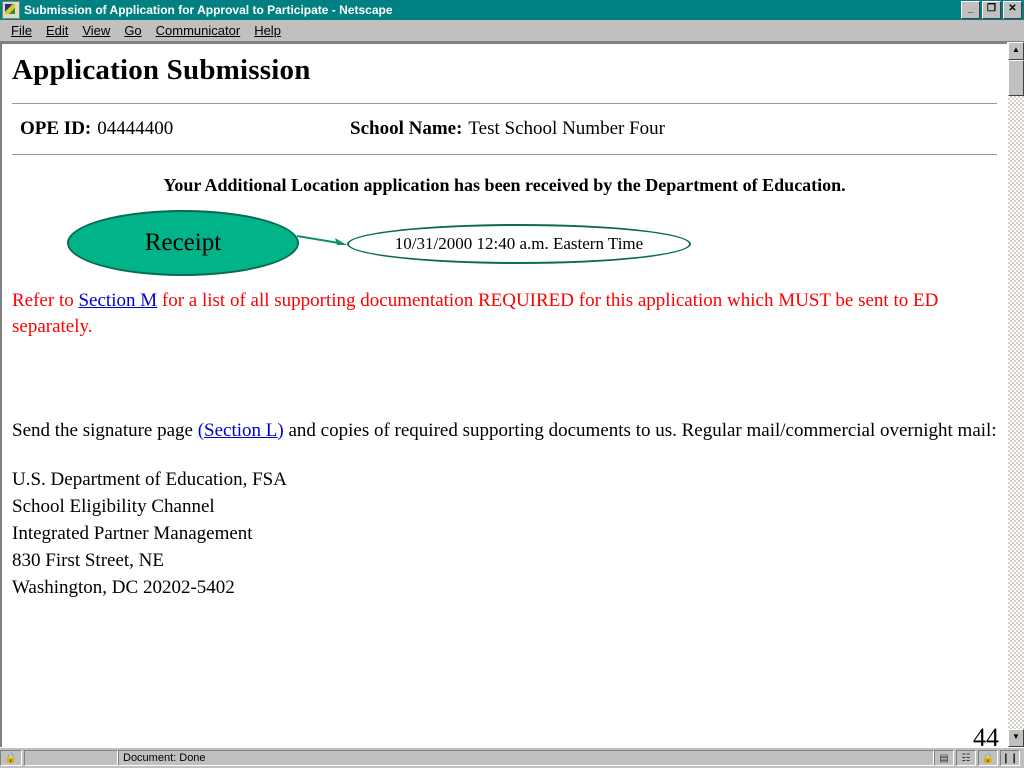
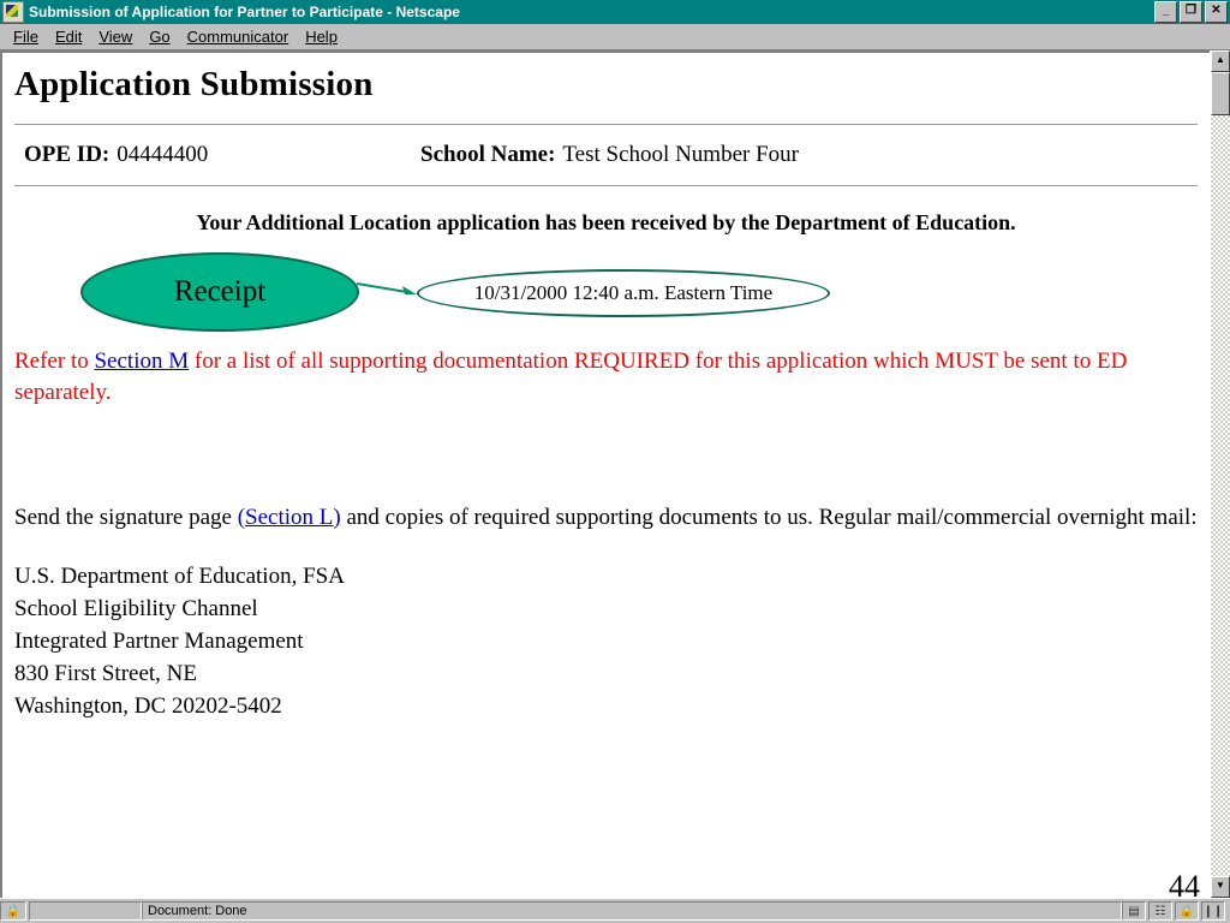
- Submission of Application for Approval to Participate - Netscape
+ Submission of Application for Partner to Participate - Netscape
  _
  ❐
  ✕
  File
  Edit
  View
  Go
  Communicator
  Help
  Application Submission
  OPE ID: 04444400
  School Name: Test School Number Four
  Your Additional Location application has been received by the Department of Education.
  Receipt
  10/31/2000 12:40 a.m. Eastern Time
  Refer to Section M for a list of all supporting documentation REQUIRED for this application which MUST be sent to ED separately.
  Send the signature page (Section L) and copies of required supporting documents to us. Regular mail/commercial overnight mail:
  U.S. Department of Education, FSA
  School Eligibility Channel
  Integrated Partner Management
  830 First Street, NE
  Washington, DC 20202-5402
  44
  ▲
  ▼
  🔒
  Document: Done
  ▤
  ☷
  🔒
  ❙❙
